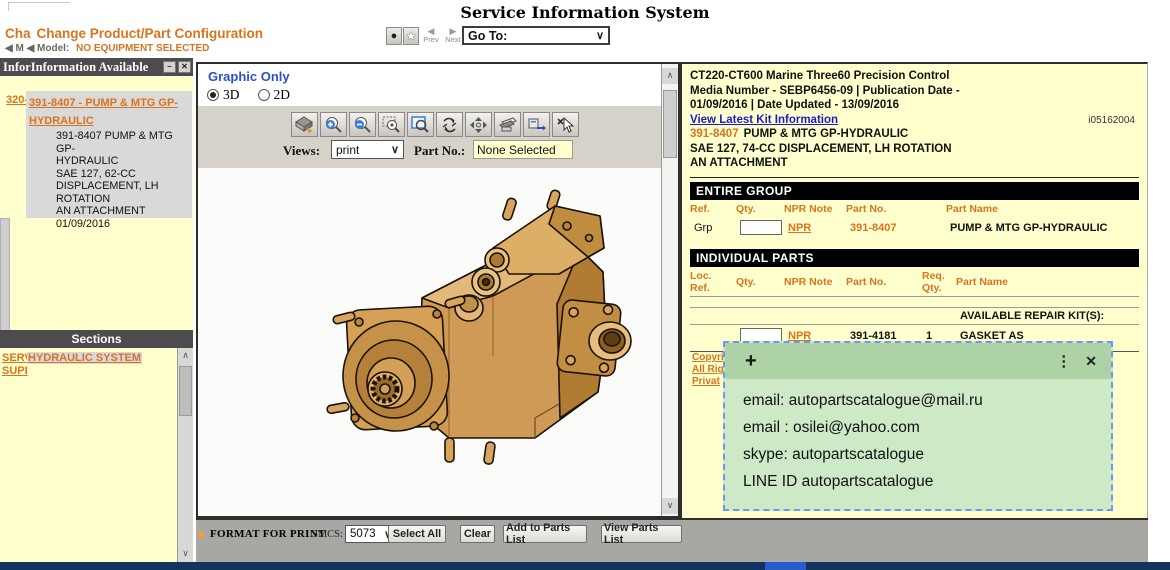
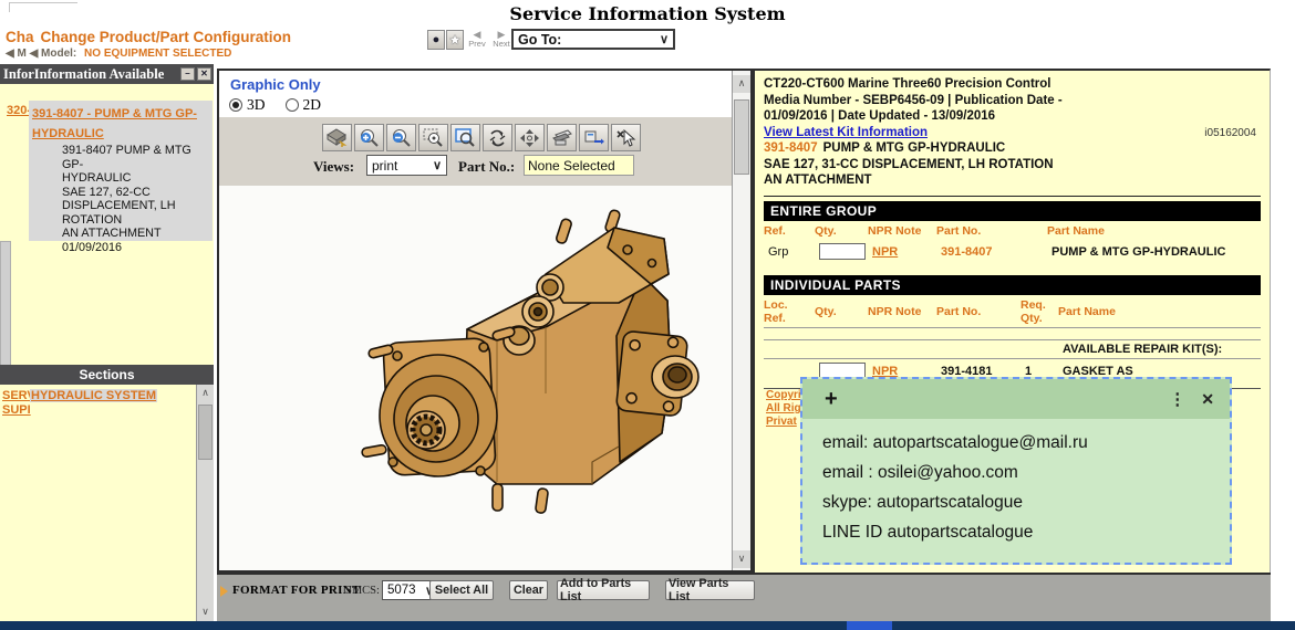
  Service Information System
  Cha Change Product/Part Configuration
  ◀ M ◀ Model: NO EQUIPMENT SELECTED
  ●
  ★
  ◀
  Prev
  ▶
  Next
  Go To:
  ∨
  Infor
  Information Available
  –
  ✕
  320
  391-8407 - PUMP & MTG GP-HYDRAULIC
  391-8407 PUMP & MTG GP-
  HYDRAULIC
  SAE 127, 62-CC
  DISPLACEMENT, LH
  ROTATION
  AN ATTACHMENT
  01/09/2016
  Sections
  SER
  HYDRAULIC SYSTEM
  SUPI
  ∧
  ∨
  Graphic Only
  3D
  2D
  Views:
  print
  ∨
  Part No.:
  None Selected
  ∧
  ∨
  CT220-CT600 Marine Three60 Precision Control
  Media Number - SEBP6456-09 | Publication Date -
  01/09/2016 | Date Updated - 13/09/2016
  View Latest Kit Information
  i05162004
  391-8407 PUMP & MTG GP-HYDRAULIC
- SAE 127, 74-CC DISPLACEMENT, LH ROTATION
+ SAE 127, 31-CC DISPLACEMENT, LH ROTATION
  AN ATTACHMENT
  ENTIRE GROUP
  Ref.
  Qty.
  NPR Note
  Part No.
  Part Name
  Grp
  NPR
  391-8407
  PUMP & MTG GP-HYDRAULIC
  INDIVIDUAL PARTS
  Loc. Ref.
  Qty.
  NPR Note
  Part No.
  Req. Qty.
  Part Name
  AVAILABLE REPAIR KIT(S):
  NPR
  391-4181
  1
  GASKET AS
  Copyr
  All Rig
  Privat
  +
  ⋮
  ✕
  email: autopartscatalogue@mail.ru
  email : osilei@yahoo.com
  skype: autopartscatalogue
  LINE ID autopartscatalogue
  FORMAT FOR PRINT
  SMCS:
  5073
  Select All
  Clear
  Add to Parts List
  View Parts List
